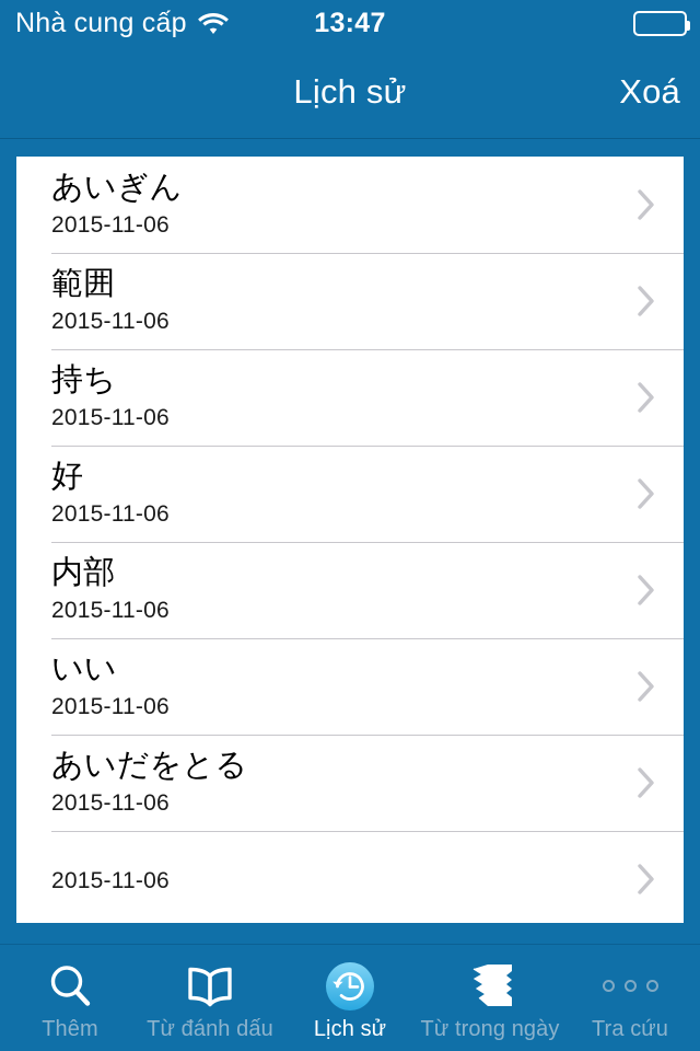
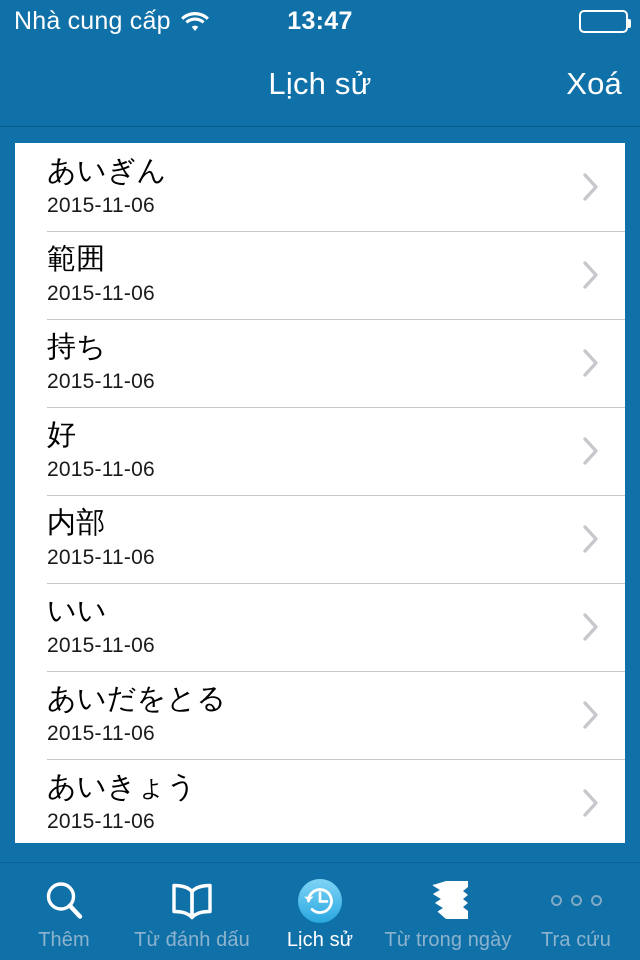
  Nhà cung cấp
  13:47
  Lịch sử
  Xoá
  あいぎん
  2015-11-06
  範囲
  2015-11-06
  持ち
  2015-11-06
  好
  2015-11-06
  内部
  2015-11-06
  いい
  2015-11-06
  あいだをとる
  2015-11-06
+ あいきょう
  2015-11-06
  Thêm
  Từ đánh dấu
  Lịch sử
  Từ trong ngày
  Tra cứu
